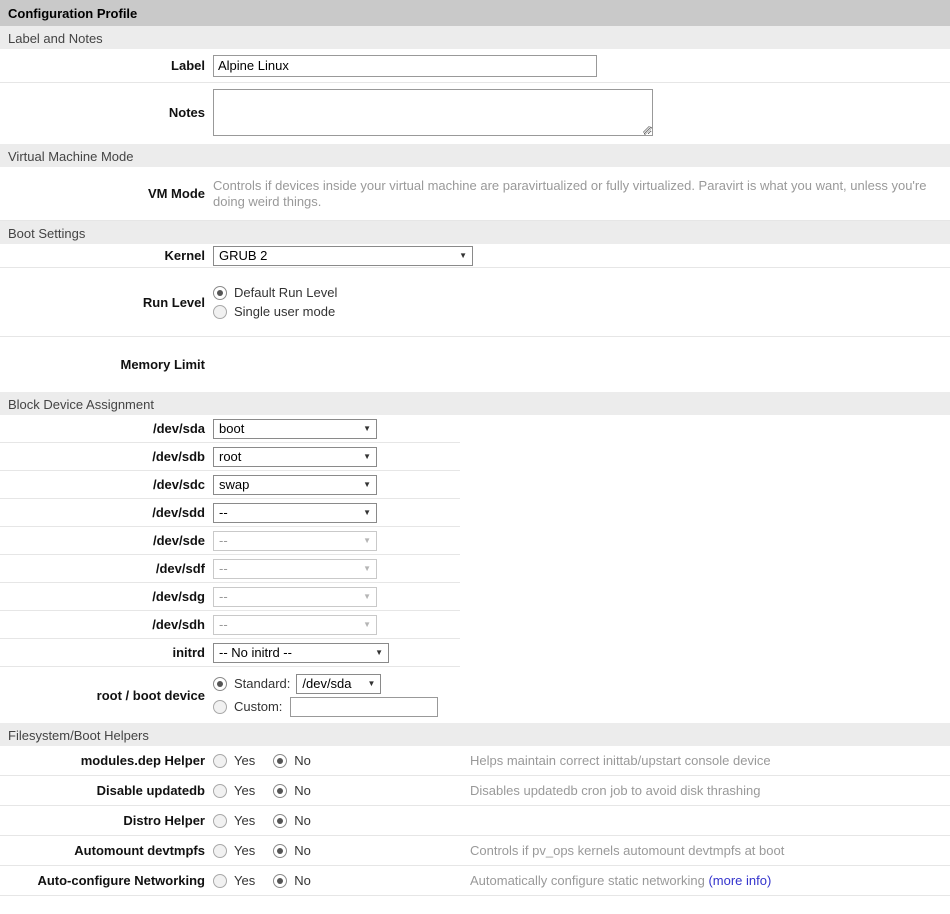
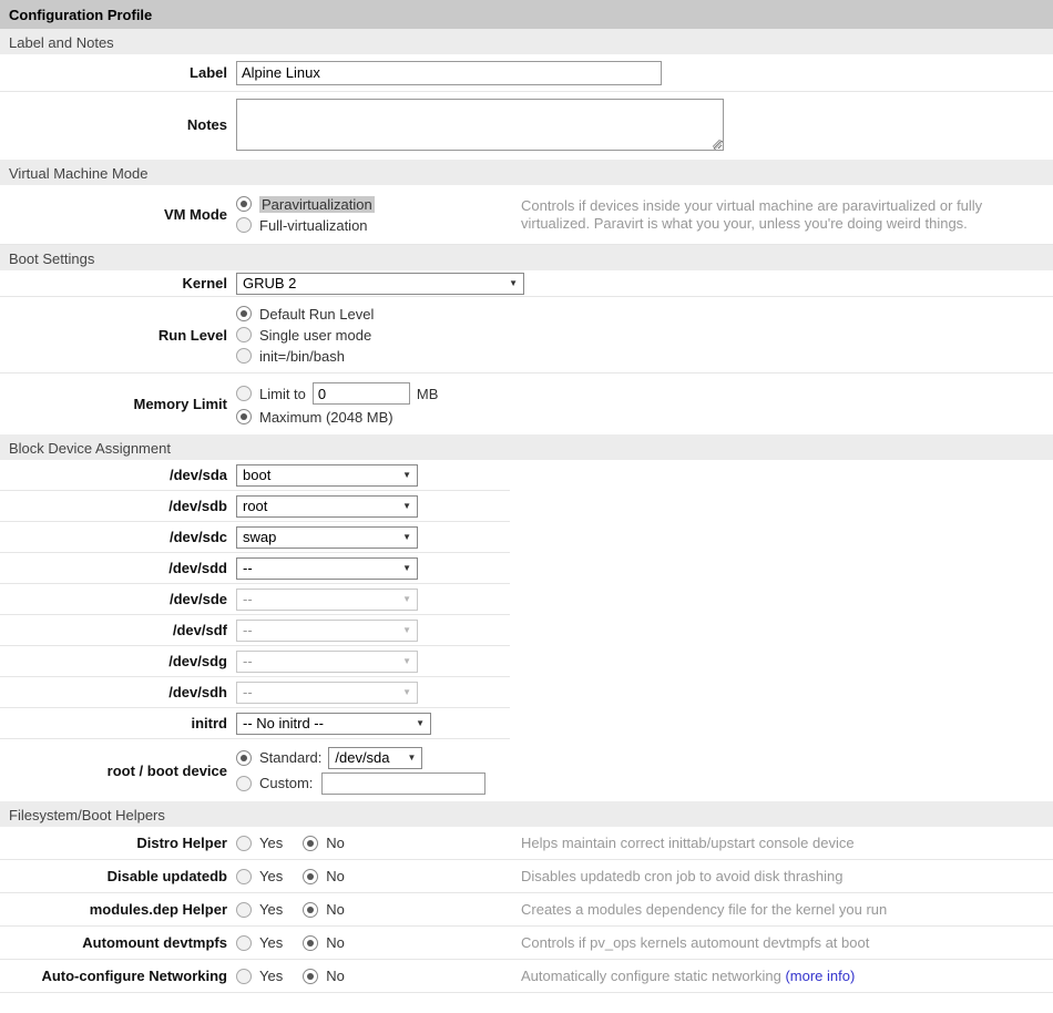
  Configuration Profile
  Label and Notes
  Label
  Alpine Linux
  Notes
  Virtual Machine Mode
  VM Mode
+ Paravirtualization
+ Full-virtualization
- Controls if devices inside your virtual machine are paravirtualized or fully virtualized. Paravirt is what you want, unless you're doing weird things.
+ Controls if devices inside your virtual machine are paravirtualized or fully virtualized. Paravirt is what you your, unless you're doing weird things.
  Boot Settings
  Kernel
  GRUB 2
  ▼
  Run Level
  Default Run Level
  Single user mode
+ init=/bin/bash
  Memory Limit
+ Limit to
+ 0
+ MB
+ Maximum (2048 MB)
  Block Device Assignment
  /dev/sda
  boot
  ▼
  /dev/sdb
  root
  ▼
  /dev/sdc
  swap
  ▼
  /dev/sdd
  --
  ▼
  /dev/sde
  --
  ▼
  /dev/sdf
  --
  ▼
  /dev/sdg
  --
  ▼
  /dev/sdh
  --
  ▼
  initrd
  -- No initrd --
  ▼
  root / boot device
  Standard:
  /dev/sda
  ▼
  Custom:
  Filesystem/Boot Helpers
- modules.dep Helper
+ Distro Helper
  Yes
  No
  Helps maintain correct inittab/upstart console device
  Disable updatedb
  Yes
  No
  Disables updatedb cron job to avoid disk thrashing
- Distro Helper
+ modules.dep Helper
  Yes
  No
+ Creates a modules dependency file for the kernel you run
  Automount devtmpfs
  Yes
  No
  Controls if pv_ops kernels automount devtmpfs at boot
  Auto-configure Networking
  Yes
  No
  Automatically configure static networking (more info)
